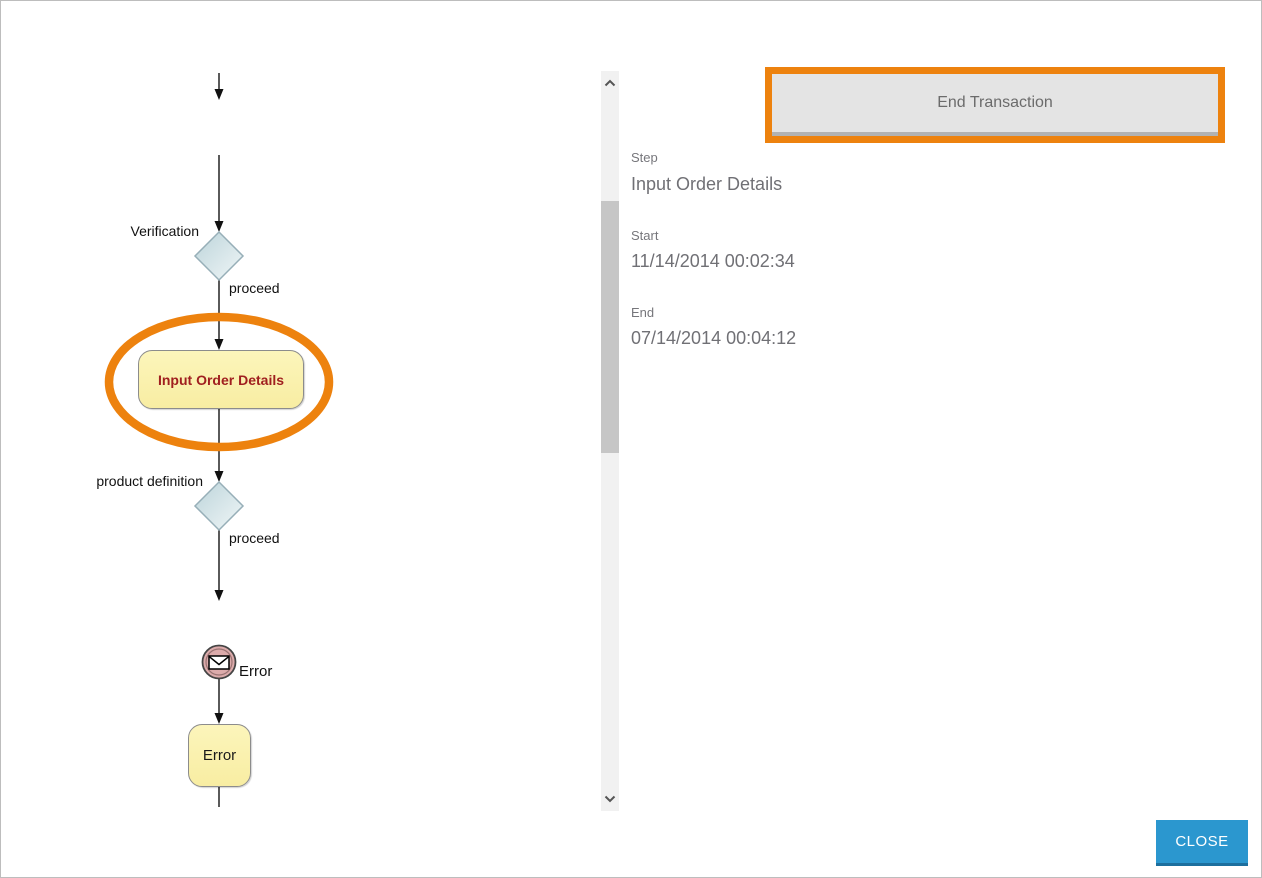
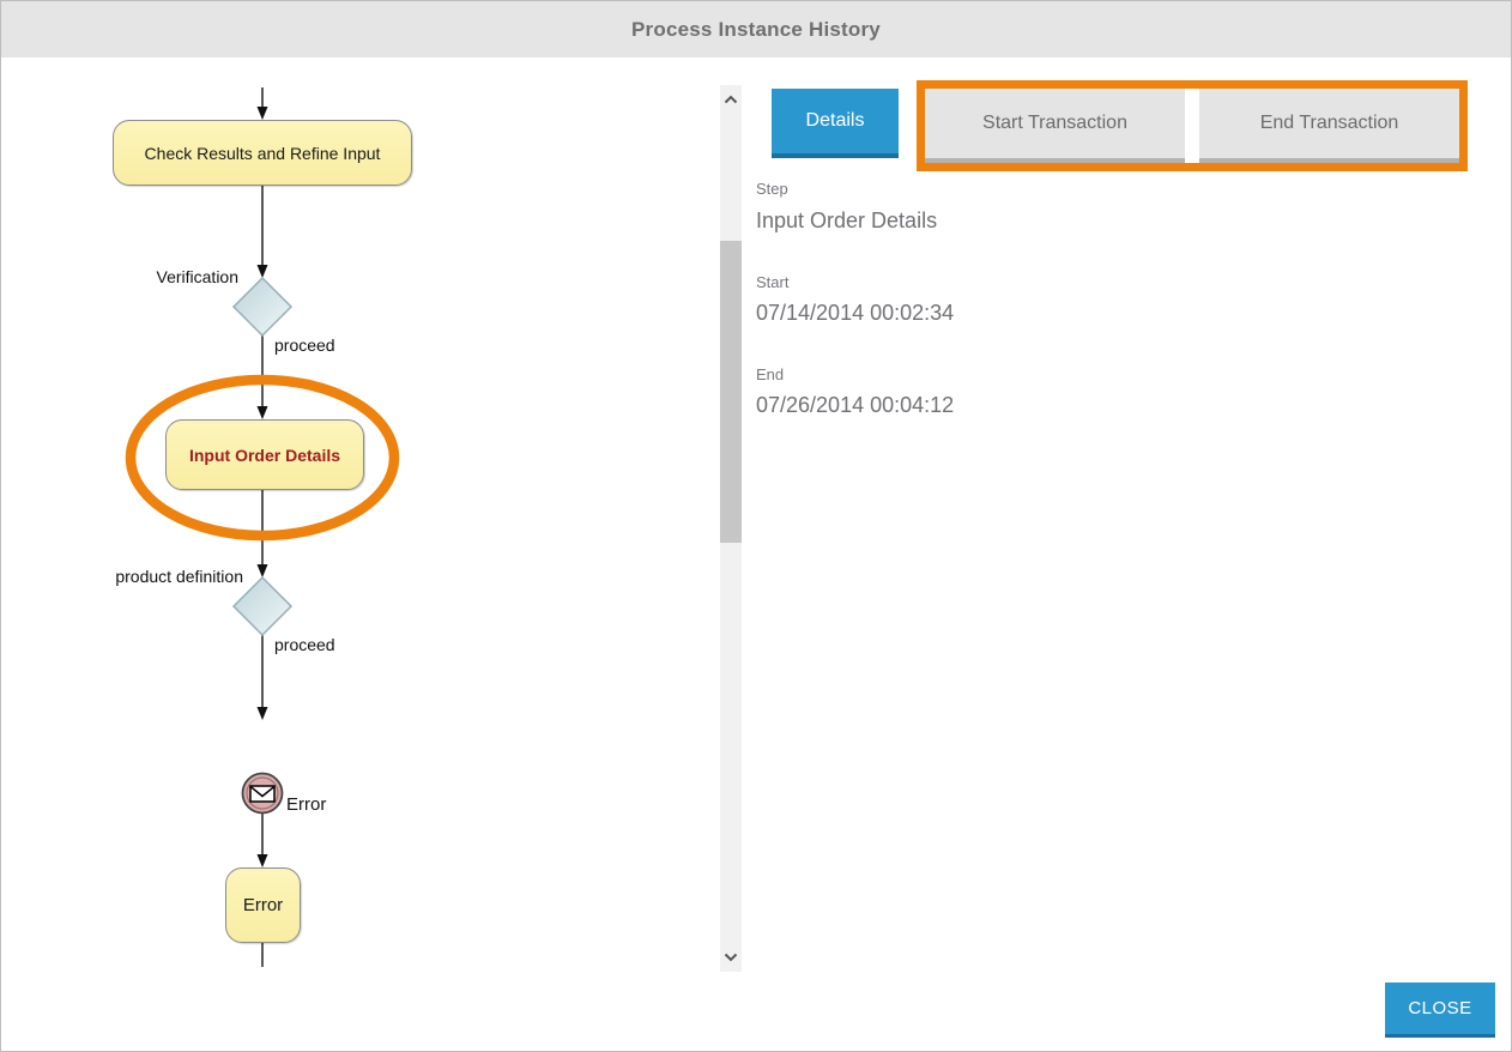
+ Process Instance History
+ Check Results and Refine Input
  Input Order Details
  Error
  Verification
  proceed
  product definition
  proceed
  Error
+ Details
+ Start Transaction
  End Transaction
  Step
  Input Order Details
  Start
- 11/14/2014 00:02:34
+ 07/14/2014 00:02:34
  End
- 07/14/2014 00:04:12
+ 07/26/2014 00:04:12
  CLOSE
